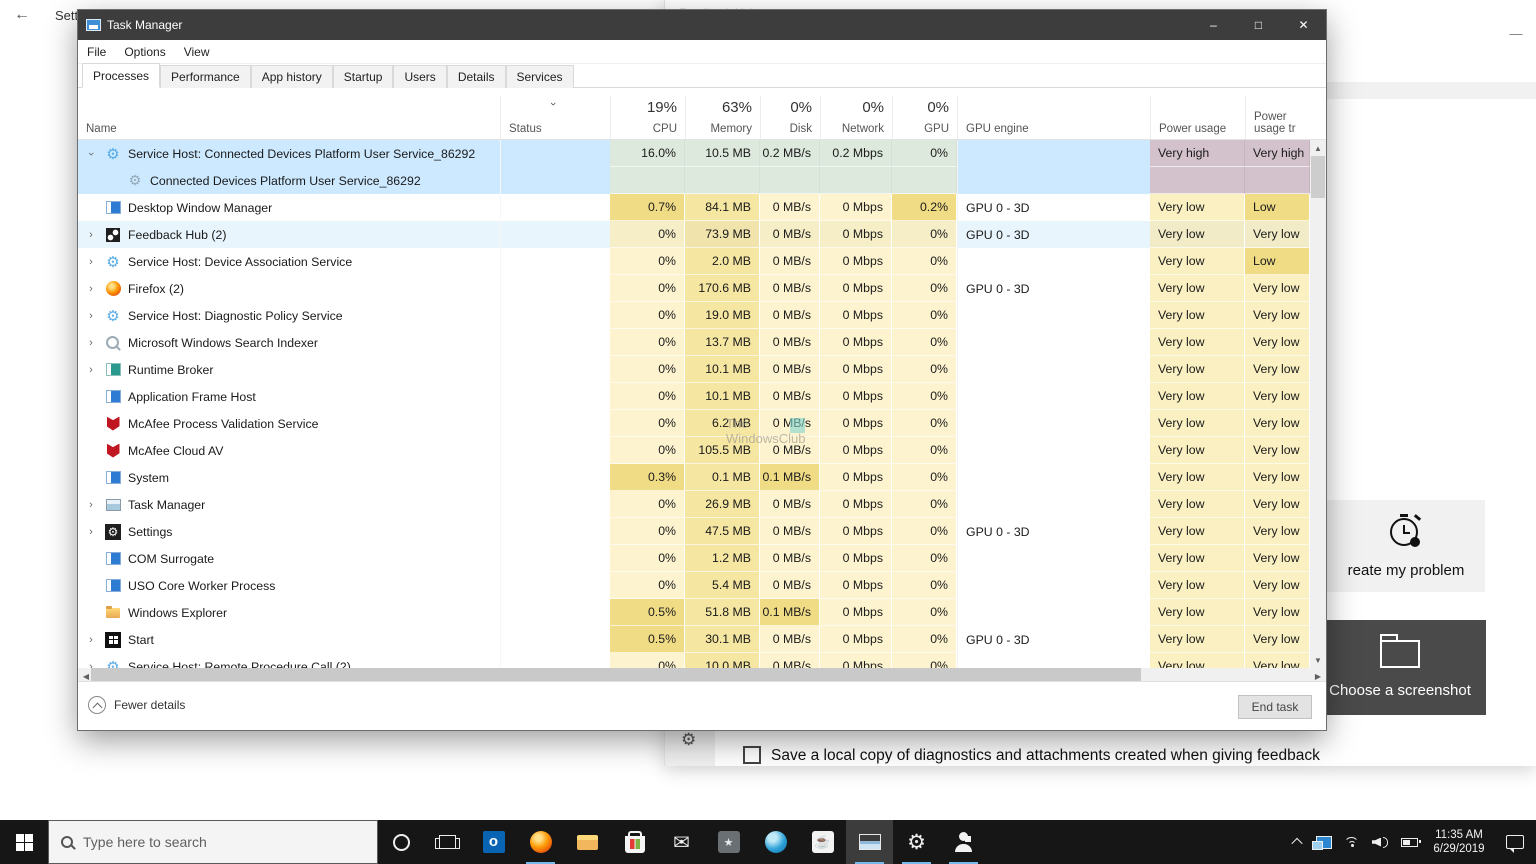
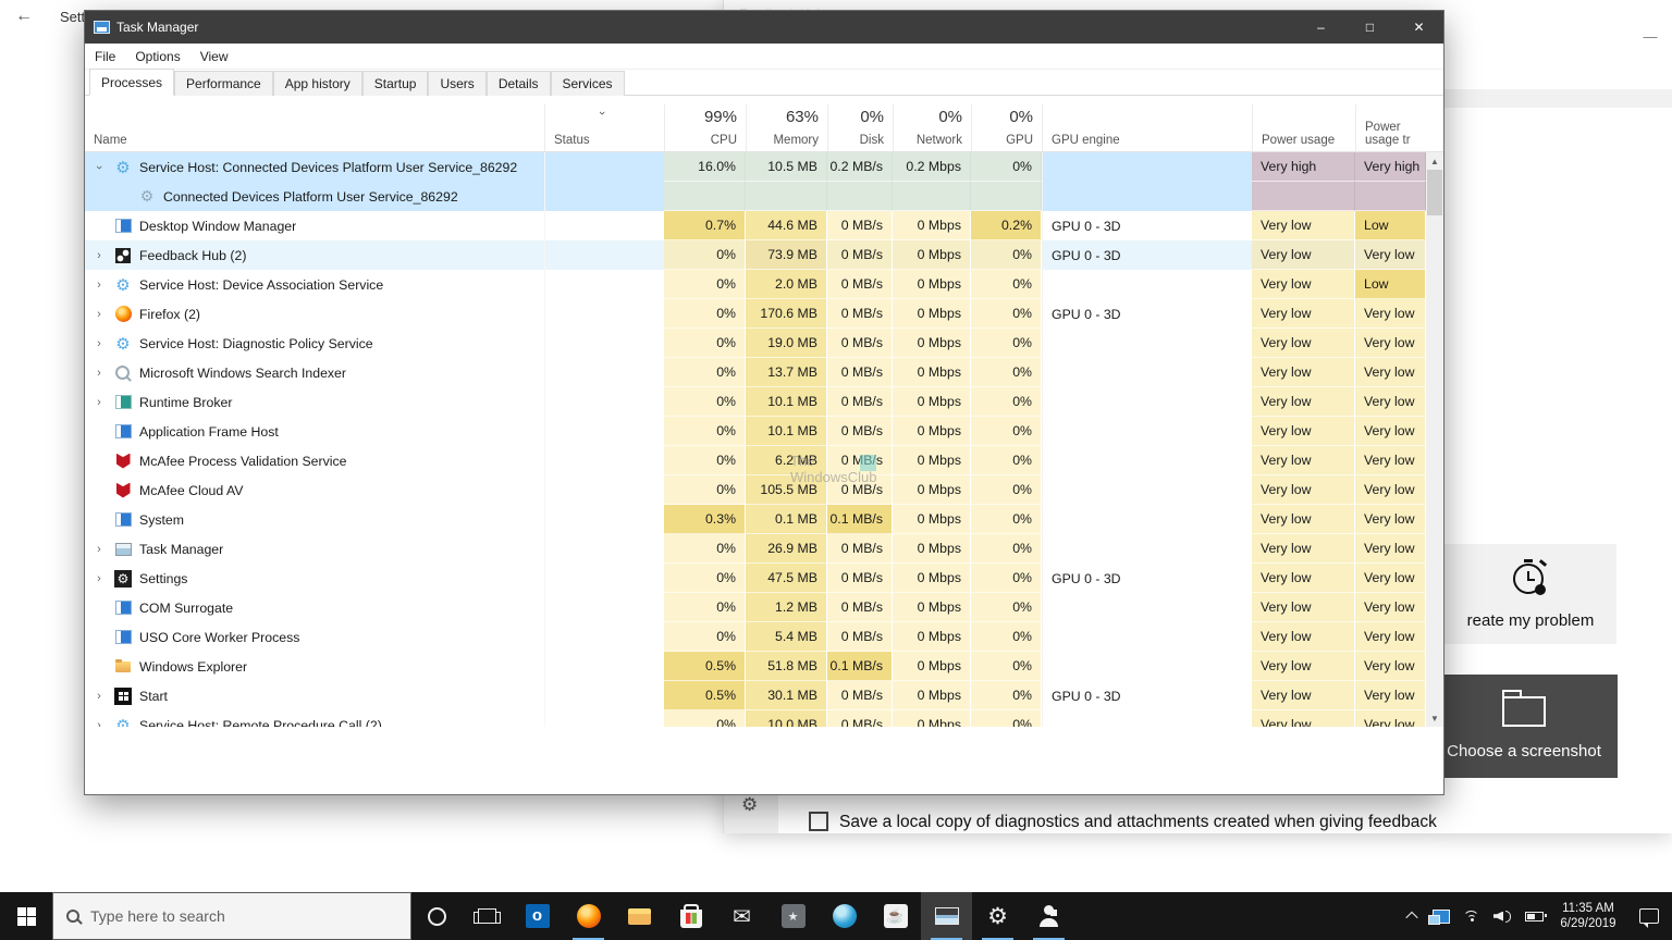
  ←
  Sett
  —
  reate my problem
  Choose a screenshot
  ⚙
  Save a local copy of diagnostics and attachments created when giving feedback
  Task Manager
  –
  □
  ✕
  File
  Options
  View
  Processes
  Performance
  App history
  Startup
  Users
  Details
  Services
  Name
  Status
- 19%
+ 99%
  CPU
  63%
  Memory
  0%
  Disk
  0%
  Network
  0%
  GPU
  GPU engine
  Power usage
  Power usage tr
  Service Host: Connected Devices Platform User Service_86292
  16.0%
  10.5 MB
  0.2 MB/s
  0.2 Mbps
  0%
  Very high
  Very high
  Connected Devices Platform User Service_86292
  Desktop Window Manager
  0.7%
- 84.1 MB
+ 44.6 MB
  0 MB/s
  0 Mbps
  0.2%
  GPU 0 - 3D
  Very low
  Low
  ›
  Feedback Hub (2)
  0%
  73.9 MB
  0 MB/s
  0 Mbps
  0%
  GPU 0 - 3D
  Very low
  Very low
  ›
  Service Host: Device Association Service
  0%
  2.0 MB
  0 MB/s
  0 Mbps
  0%
  Very low
  Low
  ›
  Firefox (2)
  0%
  170.6 MB
  0 MB/s
  0 Mbps
  0%
  GPU 0 - 3D
  Very low
  Very low
  ›
  Service Host: Diagnostic Policy Service
  0%
  19.0 MB
  0 MB/s
  0 Mbps
  0%
  Very low
  Very low
  ›
  Microsoft Windows Search Indexer
  0%
  13.7 MB
  0 MB/s
  0 Mbps
  0%
  Very low
  Very low
  ›
  Runtime Broker
  0%
  10.1 MB
  0 MB/s
  0 Mbps
  0%
  Very low
  Very low
  Application Frame Host
  0%
  10.1 MB
  0 MB/s
  0 Mbps
  0%
  Very low
  Very low
  McAfee Process Validation Service
  0%
  6.2 MB
  0 MB/s
  0 Mbps
  0%
  Very low
  Very low
  McAfee Cloud AV
  0%
  105.5 MB
  0 MB/s
  0 Mbps
  0%
  Very low
  Very low
  System
  0.3%
  0.1 MB
  0.1 MB/s
  0 Mbps
  0%
  Very low
  Very low
  ›
  Task Manager
  0%
  26.9 MB
  0 MB/s
  0 Mbps
  0%
  Very low
  Very low
  ›
  Settings
  0%
  47.5 MB
  0 MB/s
  0 Mbps
  0%
  GPU 0 - 3D
  Very low
  Very low
  COM Surrogate
  0%
  1.2 MB
  0 MB/s
  0 Mbps
  0%
  Very low
  Very low
  USO Core Worker Process
  0%
  5.4 MB
  0 MB/s
  0 Mbps
  0%
  Very low
  Very low
  Windows Explorer
  0.5%
  51.8 MB
  0.1 MB/s
  0 Mbps
  0%
  Very low
  Very low
  ›
  Start
  0.5%
  30.1 MB
  0 MB/s
  0 Mbps
  0%
  GPU 0 - 3D
  Very low
  Very low
  ›
  Service Host: Remote Procedure Call (2)
  0%
  10.0 MB
  0 MB/s
  0 Mbps
  0%
  Very low
  Very low
  The
  WindowsClub
  ▲
  ▼
- ◀
- ▶
- Fewer details
- End task
  Type here to search
  11:35 AM
  6/29/2019
